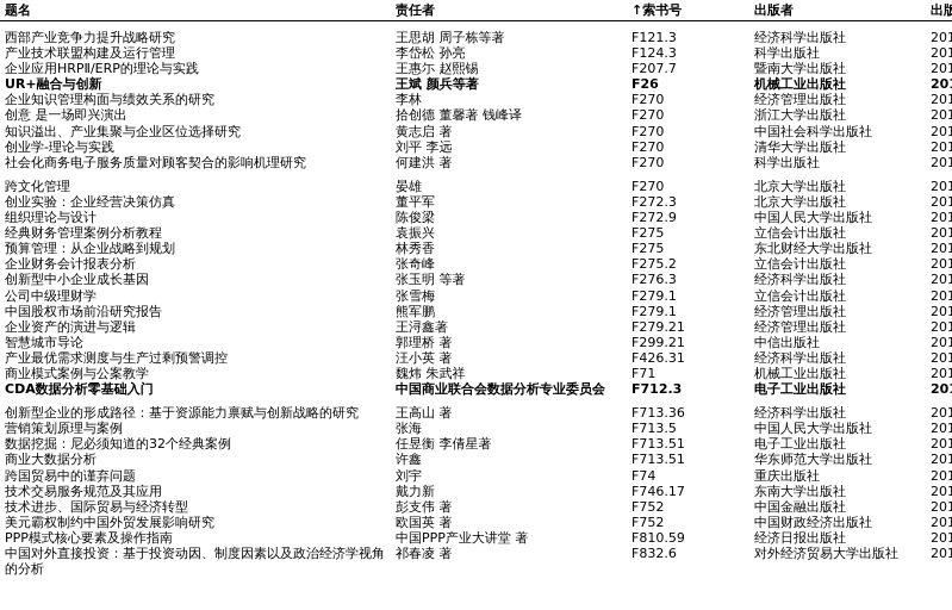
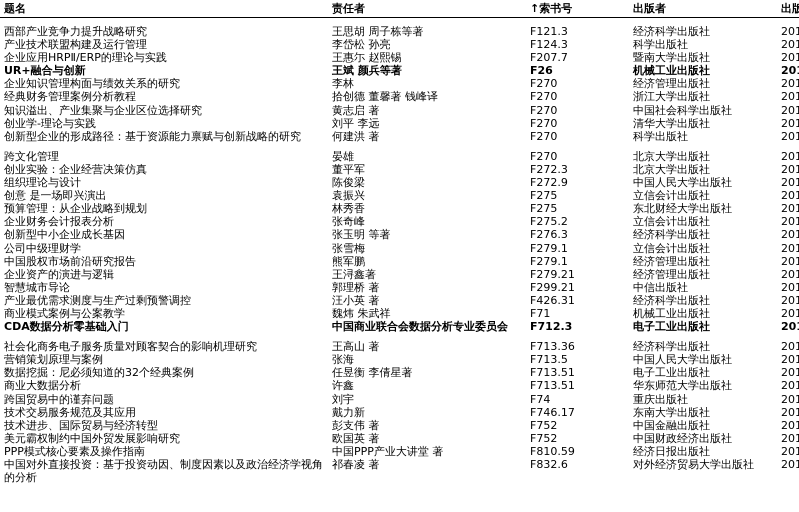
  题名	责任者	↑索书号	出版者	出版
  西部产业竞争力提升战略研究	王思胡 周子栋等著	F121.3	经济科学出版社	201
  产业技术联盟构建及运行管理	李岱松 孙亮	F124.3	科学出版社	201
  企业应用HRPⅡ/ERP的理论与实践	王惠尓 赵熙锡	F207.7	暨南大学出版社	201
  UR+融合与创新	王斌 颜兵等著	F26	机械工业出版社	20
  企业知识管理构面与绩效关系的研究	李林	F270	经济管理出版社	201
- 创意 是一场即兴演出	拾创德 董馨著 钱峰译	F270	浙江大学出版社	201
+ 经典财务管理案例分析教程	拾创德 董馨著 钱峰译	F270	浙江大学出版社	201
  知识溢出、产业集聚与企业区位选择研究	黄志启 著	F270	中国社会科学出版社	201
  创业学-理论与实践	刘平 李远	F270	清华大学出版社	201
- 社会化商务电子服务质量对顾客契合的影响机理研究	何建洪 著	F270	科学出版社	201
+ 创新型企业的形成路径：基于资源能力禀赋与创新战略的研究	何建洪 著	F270	科学出版社	201
  跨文化管理	晏雄	F270	北京大学出版社	201
  创业实验：企业经营决策仿真	董平军	F272.3	北京大学出版社	201
  组织理论与设计	陈俊梁	F272.9	中国人民大学出版社	201
- 经典财务管理案例分析教程	袁振兴	F275	立信会计出版社	201
+ 创意 是一场即兴演出	袁振兴	F275	立信会计出版社	201
  预算管理：从企业战略到规划	林秀香	F275	东北财经大学出版社	201
  企业财务会计报表分析	张奇峰	F275.2	立信会计出版社	201
  创新型中小企业成长基因	张玉明 等著	F276.3	经济科学出版社	201
  公司中级理财学	张雪梅	F279.1	立信会计出版社	201
  中国股权市场前沿研究报告	熊军鹏	F279.1	经济管理出版社	201
  企业资产的演进与逻辑	王浔鑫著	F279.21	经济管理出版社	201
  智慧城市导论	郭理桥 著	F299.21	中信出版社	201
  产业最优需求测度与生产过剩预警调控	汪小英 著	F426.31	经济科学出版社	201
  商业模式案例与公案教学	魏炜 朱武祥	F71	机械工业出版社	201
  CDA数据分析零基础入门	中国商业联合会数据分析专业委员会	F712.3	电子工业出版社	20
- 创新型企业的形成路径：基于资源能力禀赋与创新战略的研究	王高山 著	F713.36	经济科学出版社	201
+ 社会化商务电子服务质量对顾客契合的影响机理研究	王高山 著	F713.36	经济科学出版社	201
  营销策划原理与案例	张海	F713.5	中国人民大学出版社	201
  数据挖掘：尼必须知道的32个经典案例	任昱衡 李倩星著	F713.51	电子工业出版社	201
  商业大数据分析	许鑫	F713.51	华东师范大学出版社	201
  跨国贸易中的谨弃问题	刘宇	F74	重庆出版社	201
  技术交易服务规范及其应用	戴力新	F746.17	东南大学出版社	201
  技术进步、国际贸易与经济转型	彭支伟 著	F752	中国金融出版社	201
  美元霸权制约中国外贸发展影响研究	欧国英 著	F752	中国财政经济出版社	201
  PPP模式核心要素及操作指南	中国PPP产业大讲堂 著	F810.59	经济日报出版社	201
  中国对外直接投资：基于投资动因、制度因素以及政治经济学视角的分析	祁春凌 著	F832.6	对外经济贸易大学出版社	201
